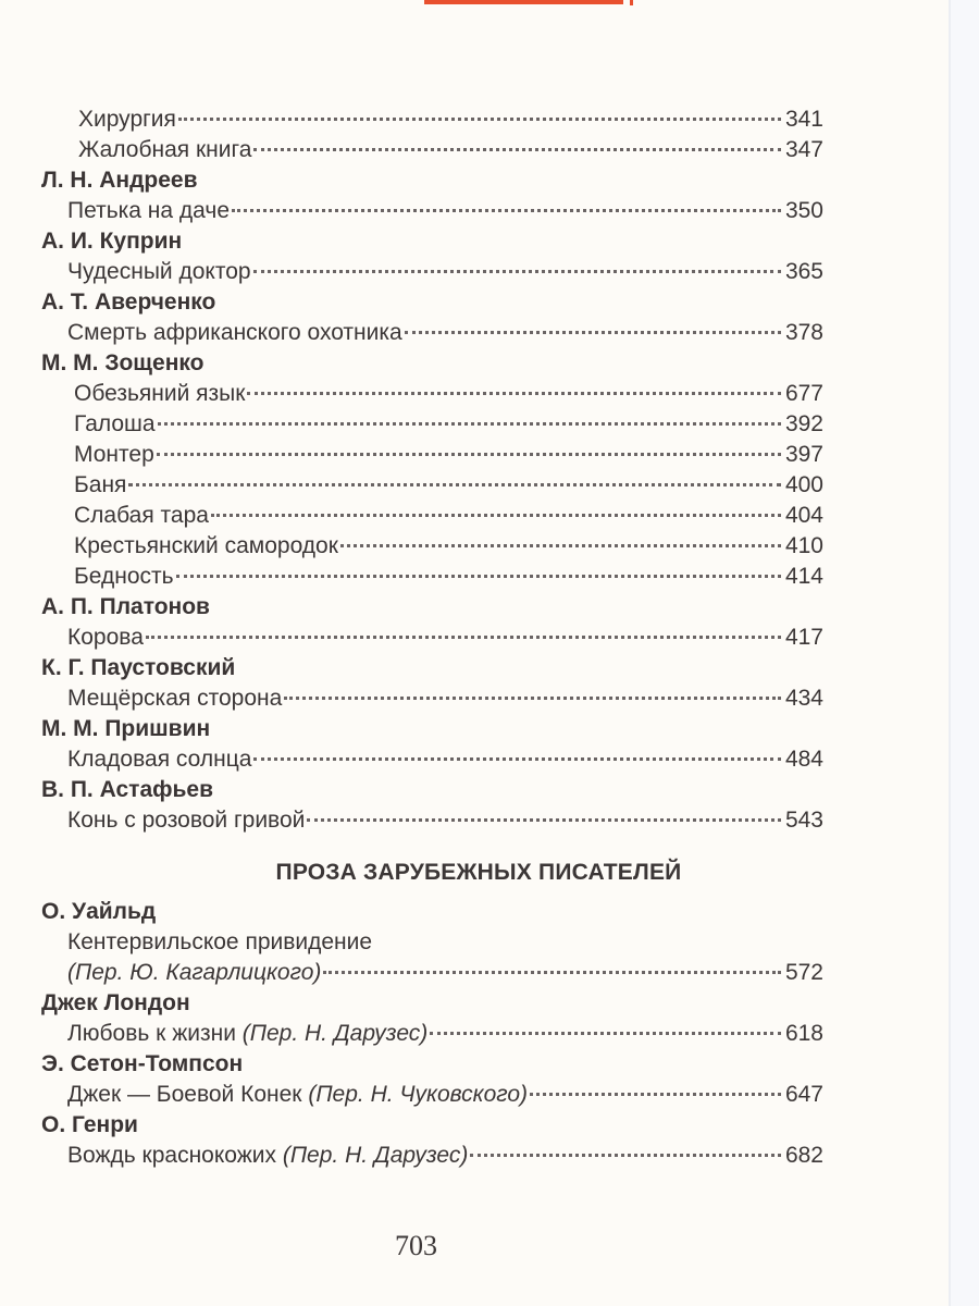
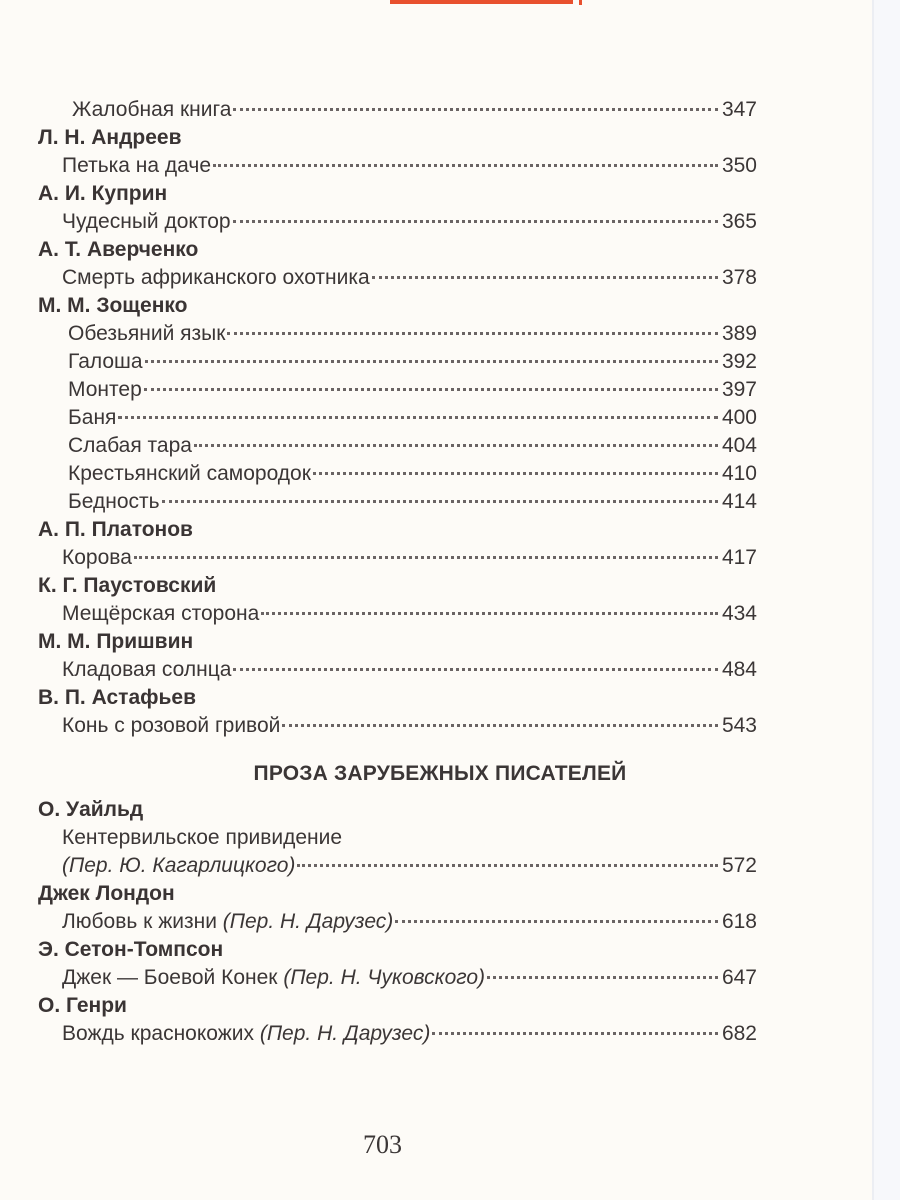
- Хирургия
- 341
  Жалобная книга
  347
  Л. Н. Андреев
  Петька на даче
  350
  А. И. Куприн
  Чудесный доктор
  365
  А. Т. Аверченко
  Смерть африканского охотника
  378
  М. М. Зощенко
  Обезьяний язык
- 677
+ 389
  Галоша
  392
  Монтер
  397
  Баня
  400
  Слабая тара
  404
  Крестьянский самородок
  410
  Бедность
  414
  А. П. Платонов
  Корова
  417
  К. Г. Паустовский
  Мещёрская сторона
  434
  М. М. Пришвин
  Кладовая солнца
  484
  В. П. Астафьев
  Конь с розовой гривой
  543
  ПРОЗА ЗАРУБЕЖНЫХ ПИСАТЕЛЕЙ
  О. Уайльд
  Кентервильское привидение
  (Пер. Ю. Кагарлицкого)
  572
  Джек Лондон
  Любовь к жизни (Пер. Н. Дарузес)
  618
  Э. Сетон-Томпсон
  Джек — Боевой Конек (Пер. Н. Чуковского)
  647
  О. Генри
  Вождь краснокожих (Пер. Н. Дарузес)
  682
  703
